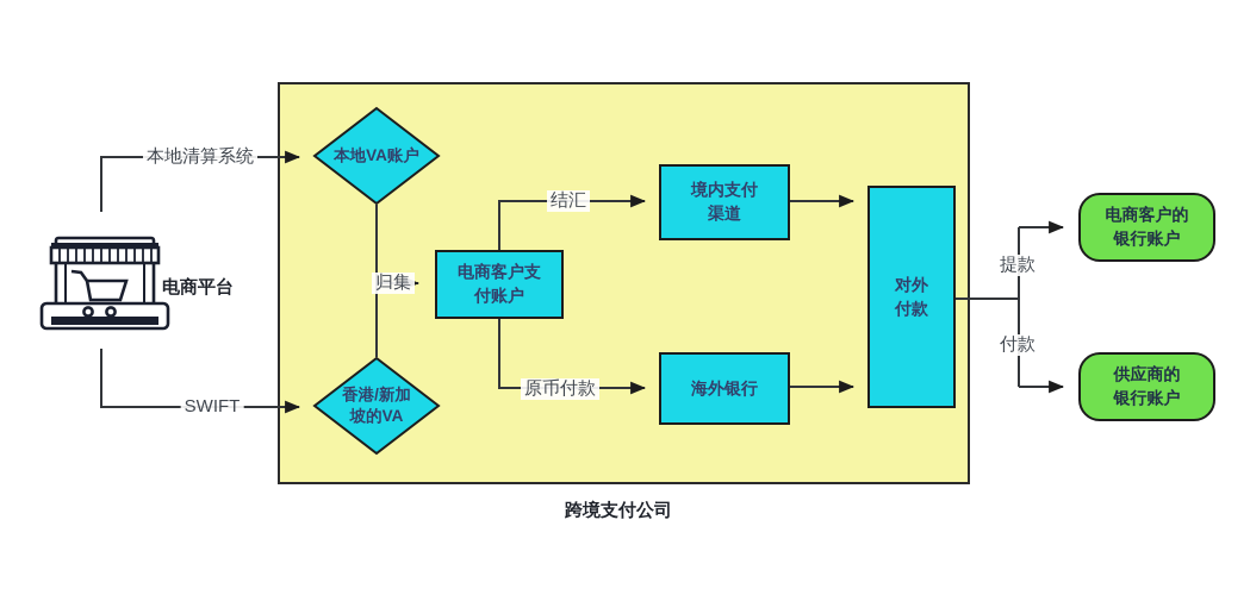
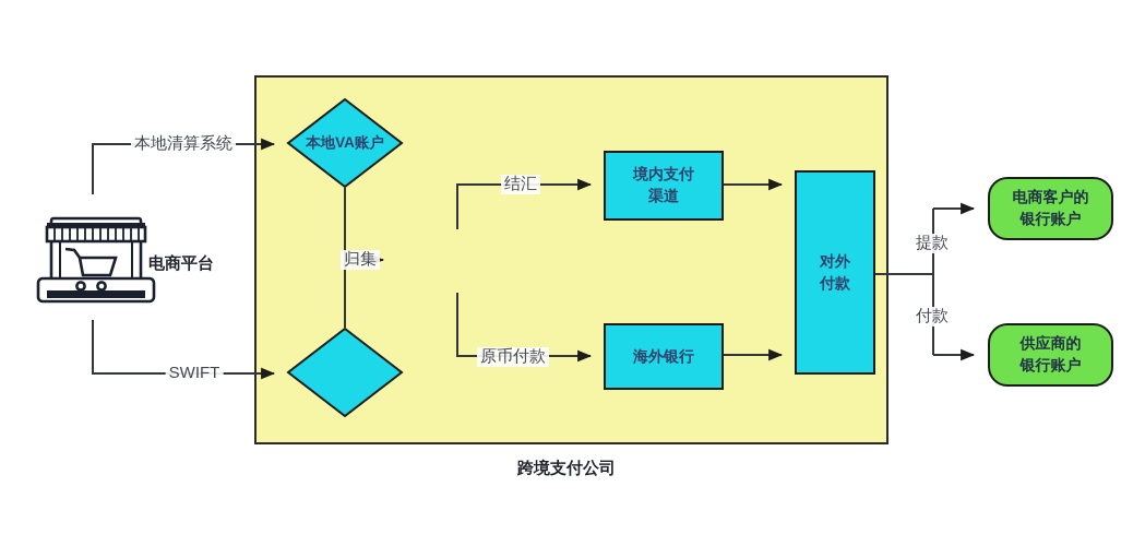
  电商平台
  本地VA账户
- 香港/新加
- 坡的VA
- 电商客户支
- 付账户
  境内支付
  渠道
  海外银行
  对外
  付款
  电商客户的
  银行账户
  供应商的
  银行账户
  本地清算系统
  SWIFT
  归集
  结汇
  原币付款
  提款
  付款
  跨境支付公司
